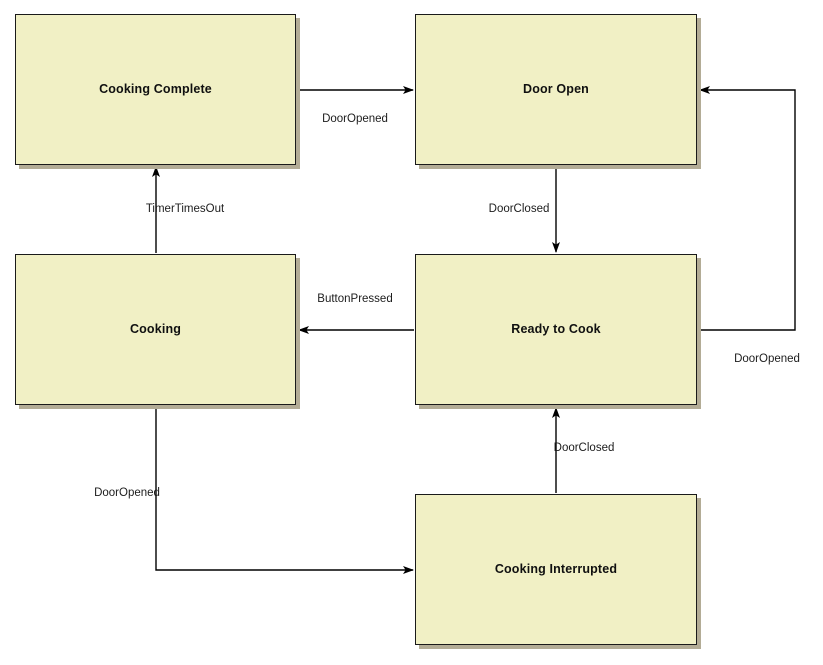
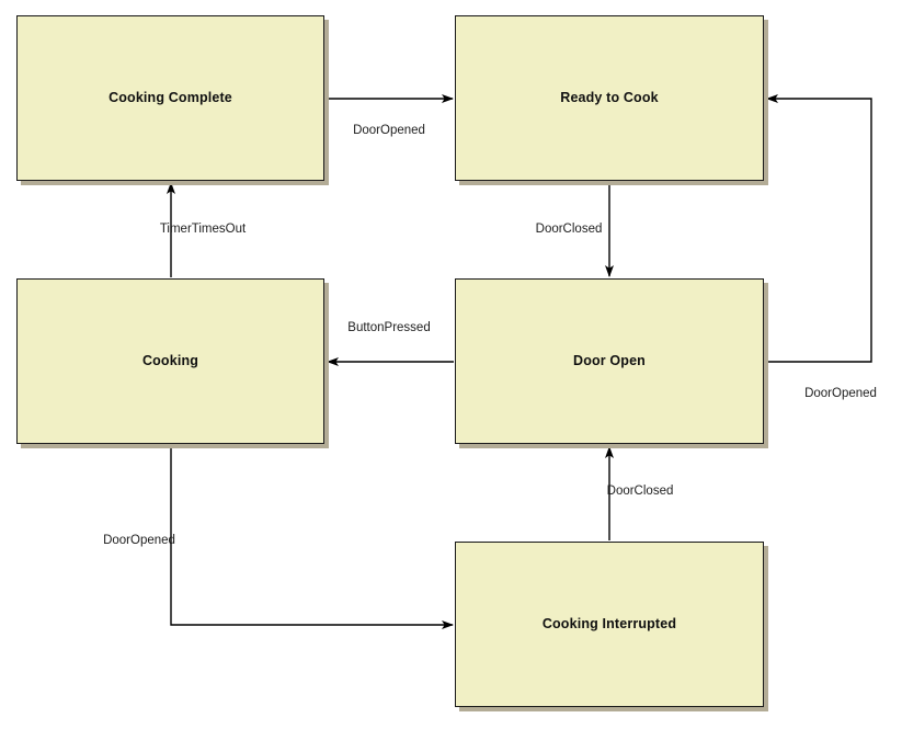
  Cooking Complete
- Door Open
+ Ready to Cook
  Cooking
- Ready to Cook
+ Door Open
  Cooking Interrupted
  DoorOpened
  DoorClosed
  DoorOpened
  ButtonPressed
  TimerTimesOut
  DoorOpened
  DoorClosed
